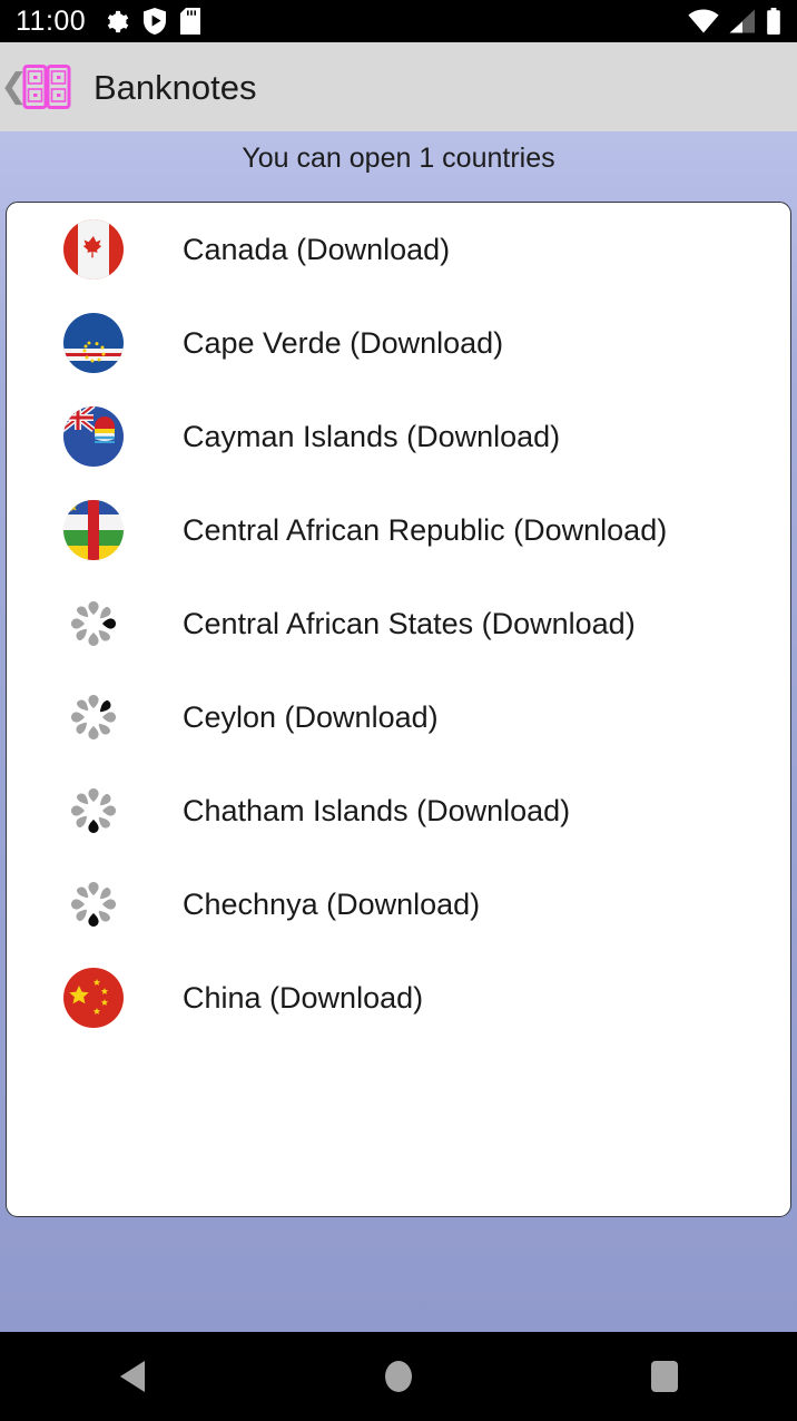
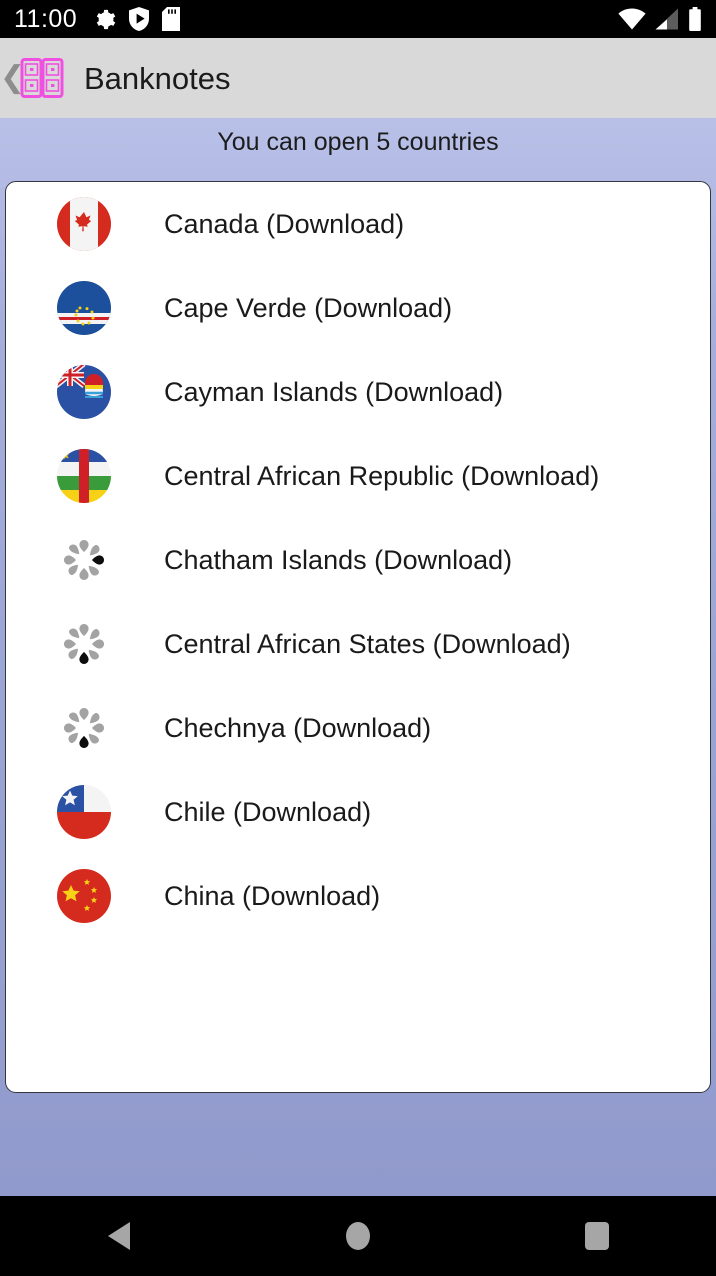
  11:00
  ❮
  Banknotes
- You can open 1 countries
+ You can open 5 countries
  Canada (Download)
  Cape Verde (Download)
  Cayman Islands (Download)
  Central African Republic (Download)
- Central African States (Download)
+ Chatham Islands (Download)
- Ceylon (Download)
- Chatham Islands (Download)
+ Central African States (Download)
  Chechnya (Download)
+ Chile (Download)
  China (Download)
